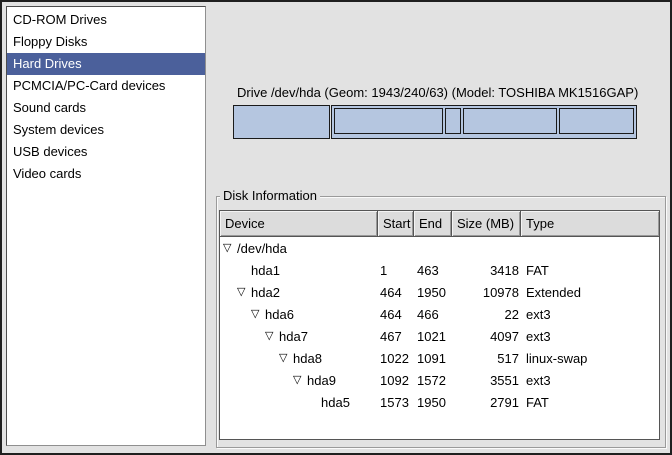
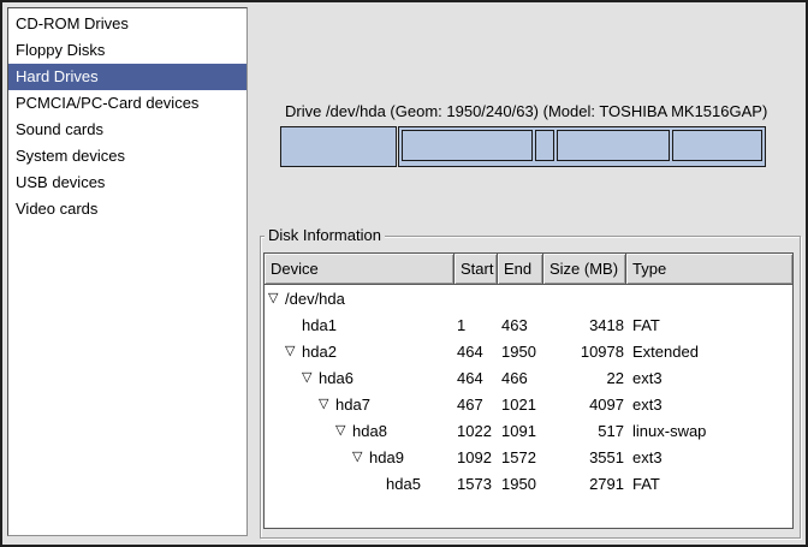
  CD-ROM Drives
  Floppy Disks
  Hard Drives
  PCMCIA/PC-Card devices
  Sound cards
  System devices
  USB devices
  Video cards
- Drive /dev/hda (Geom: 1943/240/63) (Model: TOSHIBA MK1516GAP)
+ Drive /dev/hda (Geom: 1950/240/63) (Model: TOSHIBA MK1516GAP)
  Disk Information
  Device
  Start
  End
  Size (MB)
  Type
  ▽
  /dev/hda
  hda1
  1
  463
  3418
  FAT
  ▽
  hda2
  464
  1950
  10978
  Extended
  ▽
  hda6
  464
  466
  22
  ext3
  ▽
  hda7
  467
  1021
  4097
  ext3
  ▽
  hda8
  1022
  1091
  517
  linux-swap
  ▽
  hda9
  1092
  1572
  3551
  ext3
  hda5
  1573
  1950
  2791
  FAT
